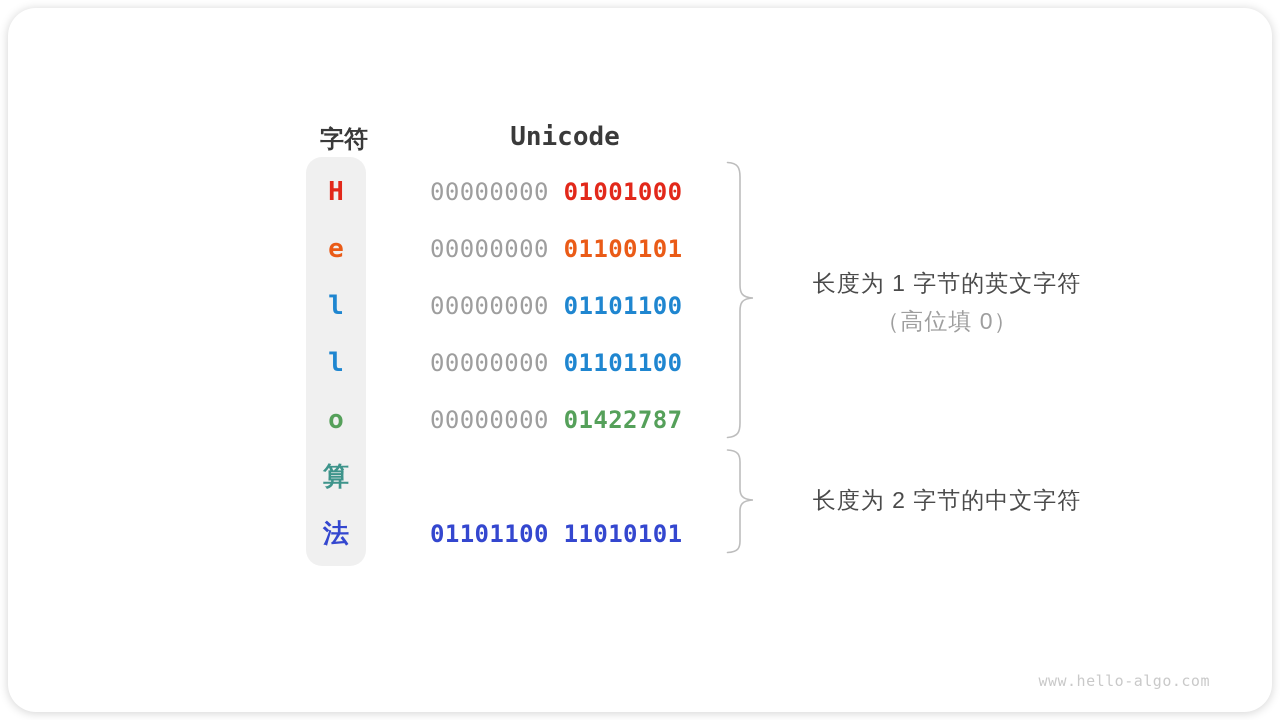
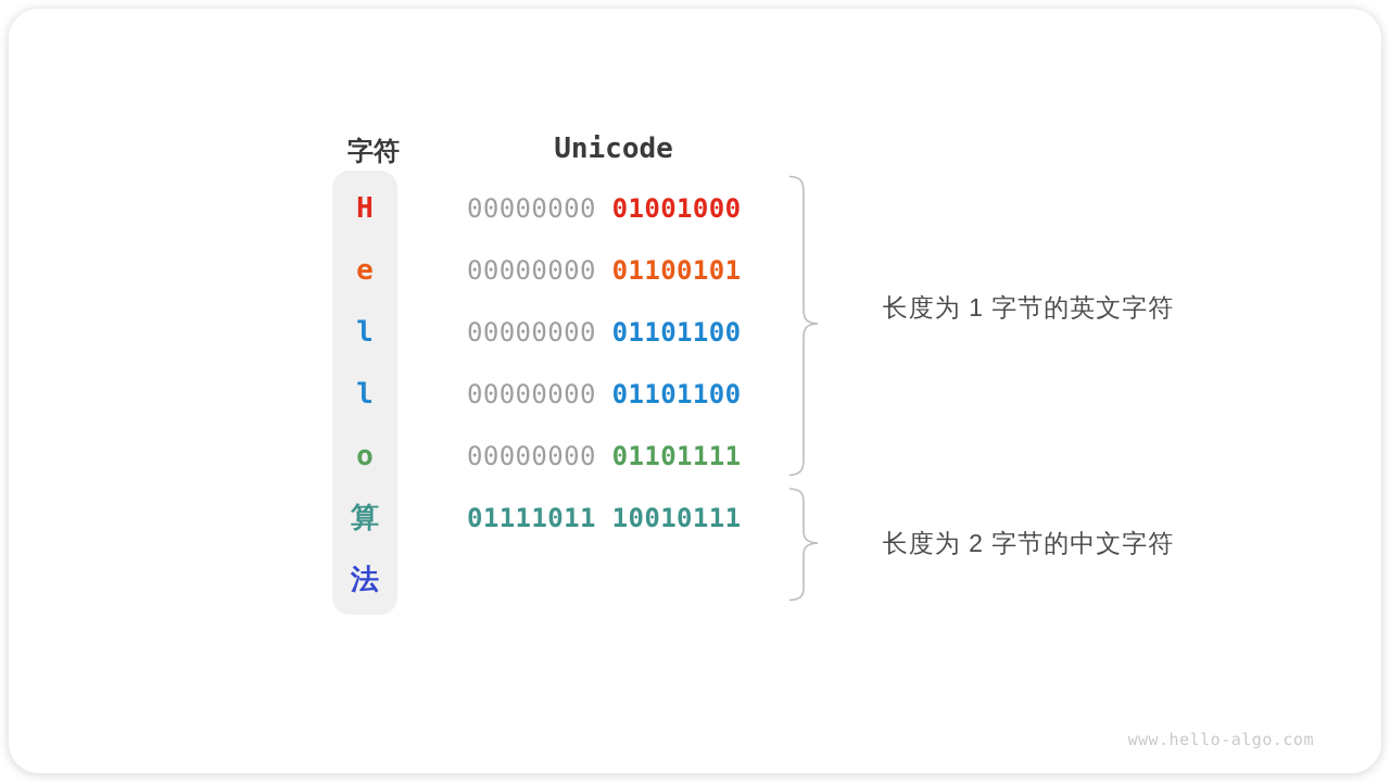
  字符
  Unicode
  H
  00000000 01001000
  e
  00000000 01100101
  l
  00000000 01101100
  l
  00000000 01101100
  o
- 00000000 01422787
+ 00000000 01101111
  算
+ 01111011 10010111
  法
- 01101100 11010101
  长度为 1 字节的英文字符
- （高位填 0）
  长度为 2 字节的中文字符
  www.hello-algo.com
